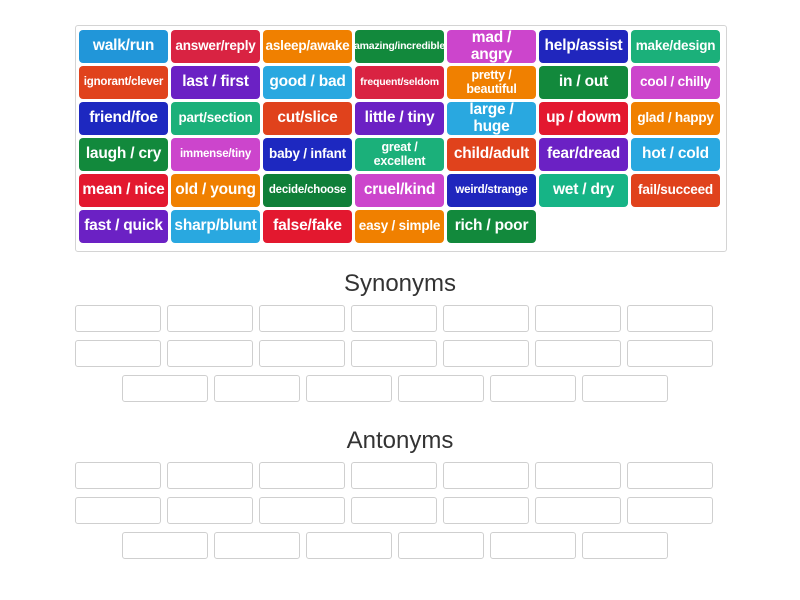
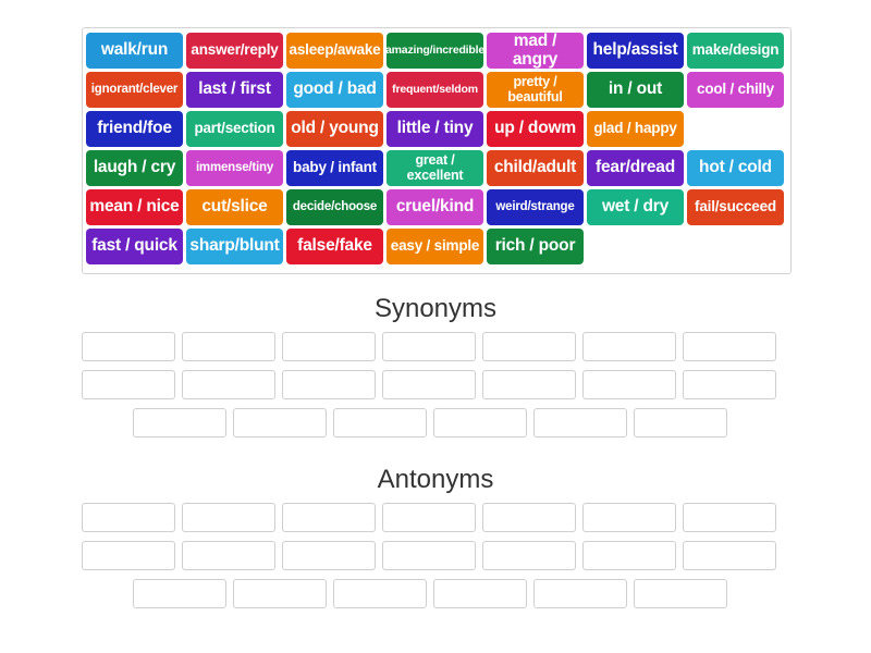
  walk/run
  answer/reply
  asleep/awake
  amazing/incredible
  mad / angry
  help/assist
  make/design
  ignorant/clever
  last / first
  good / bad
  frequent/seldom
  pretty /
  beautiful
  in / out
  cool / chilly
  friend/foe
  part/section
- cut/slice
+ old / young
  little / tiny
- large / huge
  up / dowm
  glad / happy
  laugh / cry
  immense/tiny
  baby / infant
  great /
  excellent
  child/adult
  fear/dread
  hot / cold
  mean / nice
- old / young
+ cut/slice
  decide/choose
  cruel/kind
  weird/strange
  wet / dry
  fail/succeed
  fast / quick
  sharp/blunt
  false/fake
  easy / simple
  rich / poor
  Synonyms
  Antonyms
